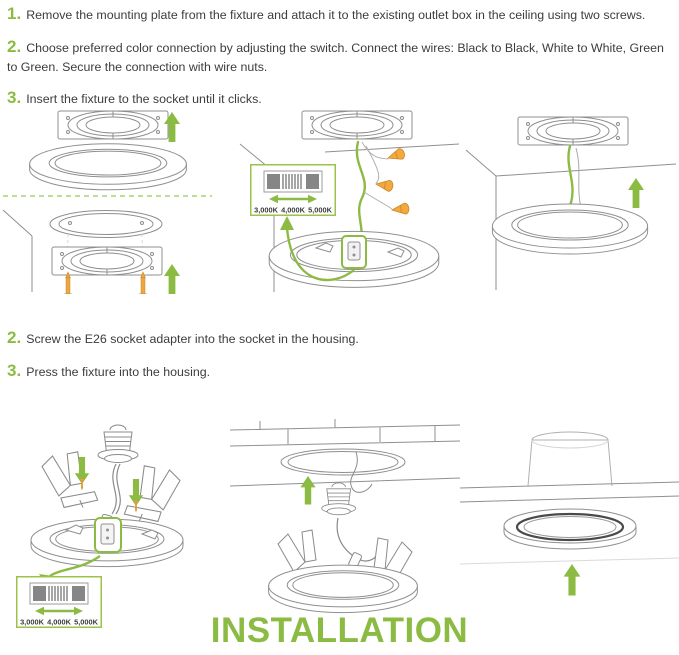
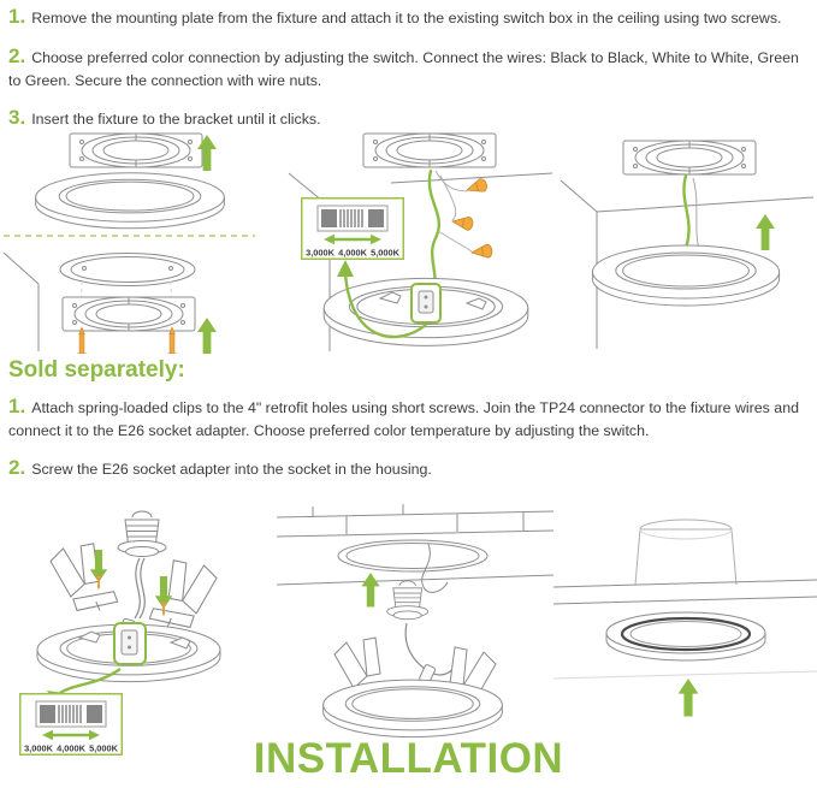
- 1. Remove the mounting plate from the fixture and attach it to the existing outlet box in the ceiling using two screws.
+ 1. Remove the mounting plate from the fixture and attach it to the existing switch box in the ceiling using two screws.
  2. Choose preferred color connection by adjusting the switch. Connect the wires: Black to Black, White to White, Green to Green. Secure the connection with wire nuts.
- 3. Insert the fixture to the socket until it clicks.
+ 3. Insert the fixture to the bracket until it clicks.
+ Sold separately:
+ 1. Attach spring-loaded clips to the 4" retrofit holes using short screws. Join the TP24 connector to the fixture wires and connect it to the E26 socket adapter. Choose preferred color temperature by adjusting the switch.
  2. Screw the E26 socket adapter into the socket in the housing.
- 3. Press the fixture into the housing.
  INSTALLATION
